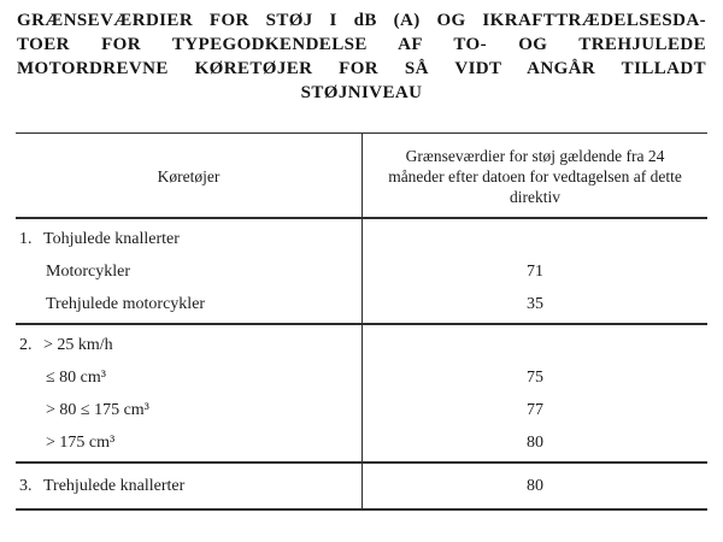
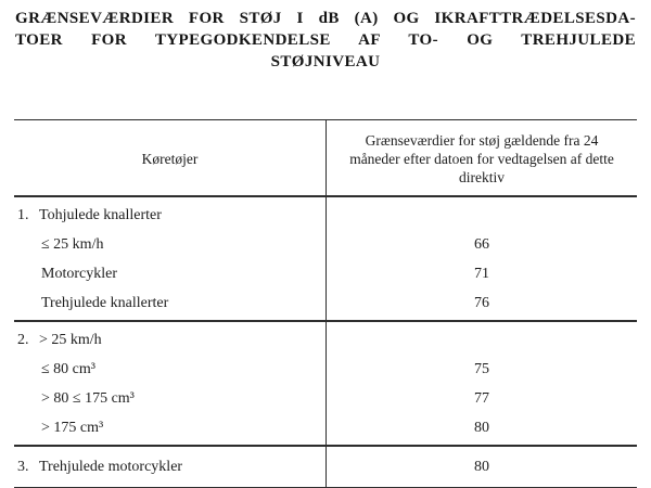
  GRÆNSEVÆRDIER FOR STØJ I dB (A) OG IKRAFTTRÆDELSESDA-
  TOER FOR TYPEGODKENDELSE AF TO- OG TREHJULEDE
- MOTORDREVNE KØRETØJER FOR SÅ VIDT ANGÅR TILLADT
  STØJNIVEAU
  Køretøjer
  Grænseværdier for støj gældende fra 24 måneder efter datoen for vedtagelsen af dette direktiv
  1. Tohjulede knallerter
+ ≤ 25 km/h
+ 66
  Motorcykler
  71
- Trehjulede motorcykler
+ Trehjulede knallerter
- 35
+ 76
  2. > 25 km/h
  ≤ 80 cm³
  75
  > 80 ≤ 175 cm³
  77
  > 175 cm³
  80
- 3. Trehjulede knallerter
+ 3. Trehjulede motorcykler
  80
